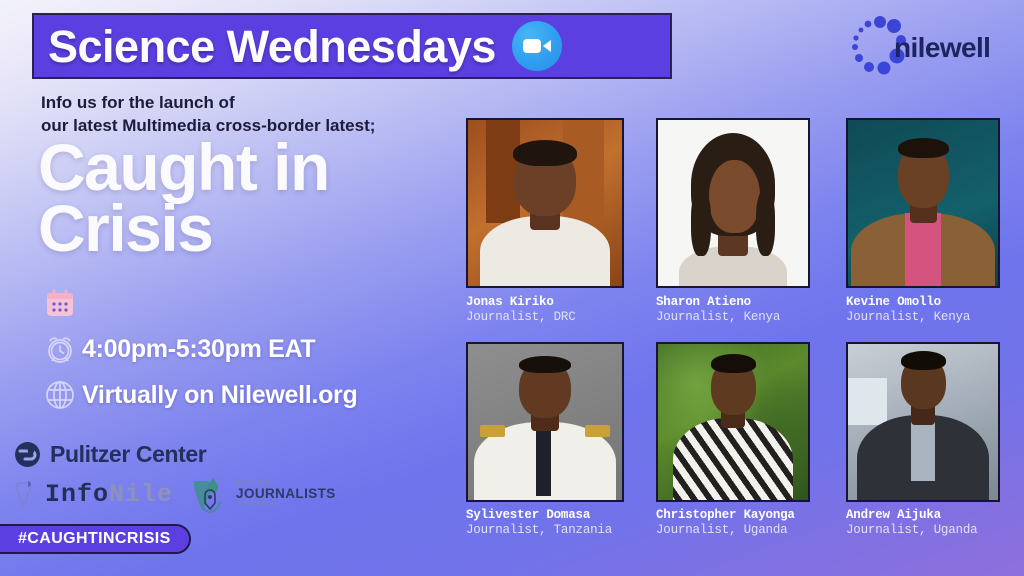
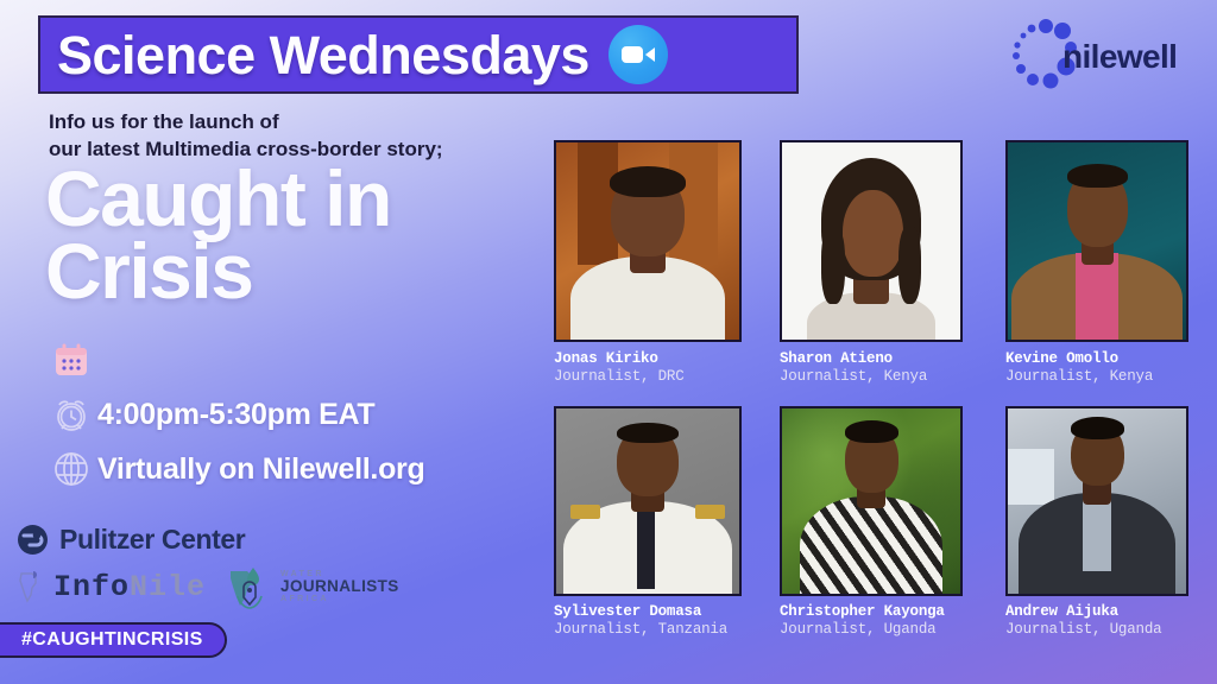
  Science Wednesdays
  nilewell
  Info us for the launch of
- our latest Multimedia cross-border latest;
+ our latest Multimedia cross-border story;
  Caught in
  Crisis
  4:00pm-5:30pm EAT
  Virtually on Nilewell.org
  Pulitzer Center
  InfoNile
  JOURNALISTS
  #CAUGHTINCRISIS
  Jonas Kiriko
  Journalist, DRC
  Sharon Atieno
  Journalist, Kenya
  Kevine Omollo
  Journalist, Kenya
  Sylivester Domasa
  Journalist, Tanzania
  Christopher Kayonga
  Journalist, Uganda
  Andrew Aijuka
  Journalist, Uganda
